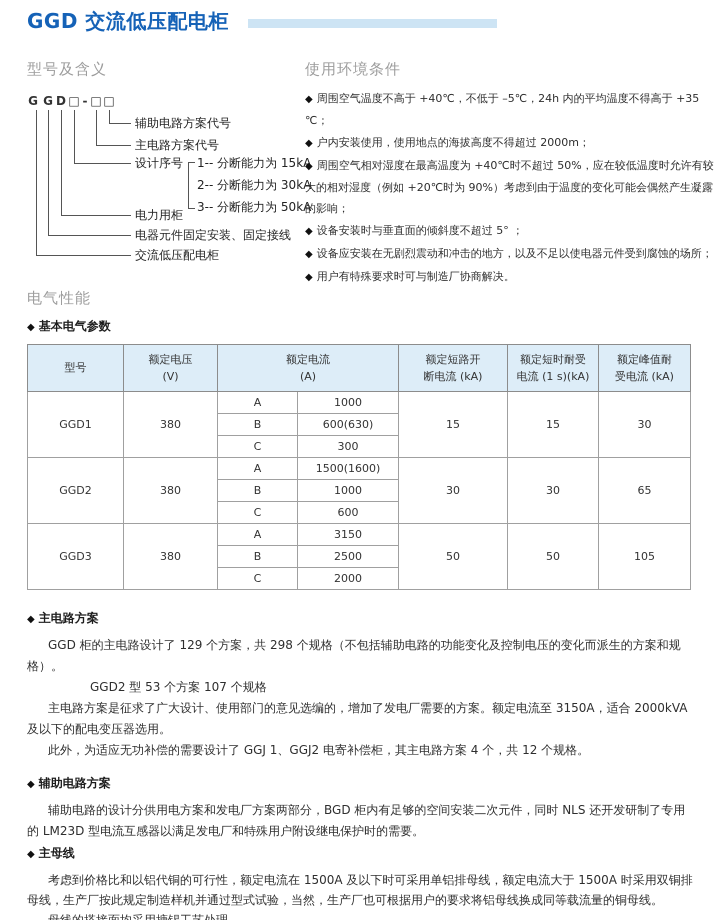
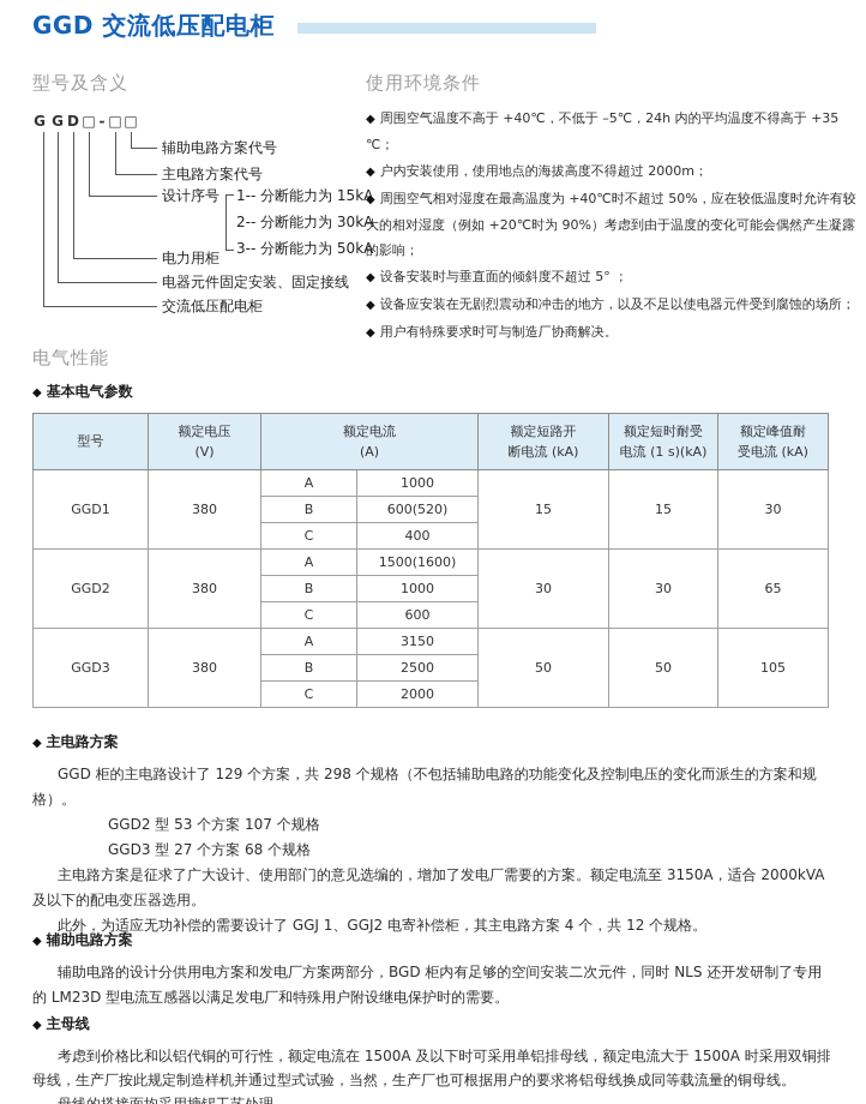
  GGD 交流低压配电柜
  型号及含义
  使用环境条件
  G
  G
  D
  □
  -
  □
  □
  辅助电路方案代号
  主电路方案代号
  设计序号
  1-- 分断能力为 15kA
  2-- 分断能力为 30kA
  3-- 分断能力为 50kA
  电力用柜
  电器元件固定安装、固定接线
  交流低压配电柜
  ◆ 周围空气温度不高于 +40℃，不低于 –5℃，24h 内的平均温度不得高于 +35 ℃；
  ◆ 户内安装使用，使用地点的海拔高度不得超过 2000m；
  ◆ 周围空气相对湿度在最高温度为 +40℃时不超过 50%，应在较低温度时允许有较大的相对湿度（例如 +20℃时为 90%）考虑到由于温度的变化可能会偶然产生凝露的影响；
  ◆ 设备安装时与垂直面的倾斜度不超过 5° ；
  ◆ 设备应安装在无剧烈震动和冲击的地方，以及不足以使电器元件受到腐蚀的场所；
  ◆ 用户有特殊要求时可与制造厂协商解决。
  电气性能
  ◆ 基本电气参数
  型号	额定电压 (V)	额定电流 (A)	额定短路开 断电流 (kA)	额定短时耐受 电流 (1 s)(kA)	额定峰值耐 受电流 (kA)
  GGD1	380	A	1000	15	15	30
- B	600(630)
+ B	600(520)
- C	300
+ C	400
  GGD2	380	A	1500(1600)	30	30	65
  B	1000
  C	600
  GGD3	380	A	3150	50	50	105
  B	2500
  C	2000
  ◆ 主电路方案
  GGD 柜的主电路设计了 129 个方案，共 298 个规格（不包括辅助电路的功能变化及控制电压的变化而派生的方案和规格）。
  GGD2 型 53 个方案 107 个规格
+ GGD3 型 27 个方案 68 个规格
  主电路方案是征求了广大设计、使用部门的意见选编的，增加了发电厂需要的方案。额定电流至 3150A，适合 2000kVA 及以下的配电变压器选用。
  此外，为适应无功补偿的需要设计了 GGJ 1、GGJ2 电寄补偿柜，其主电路方案 4 个，共 12 个规格。
  ◆ 辅助电路方案
  辅助电路的设计分供用电方案和发电厂方案两部分，BGD 柜内有足够的空间安装二次元件，同时 NLS 还开发研制了专用的 LM23D 型电流互感器以满足发电厂和特殊用户附设继电保护时的需要。
  ◆ 主母线
  考虑到价格比和以铝代铜的可行性，额定电流在 1500A 及以下时可采用单铝排母线，额定电流大于 1500A 时采用双铜排母线，生产厂按此规定制造样机并通过型式试验，当然，生产厂也可根据用户的要求将铝母线换成同等载流量的铜母线。
